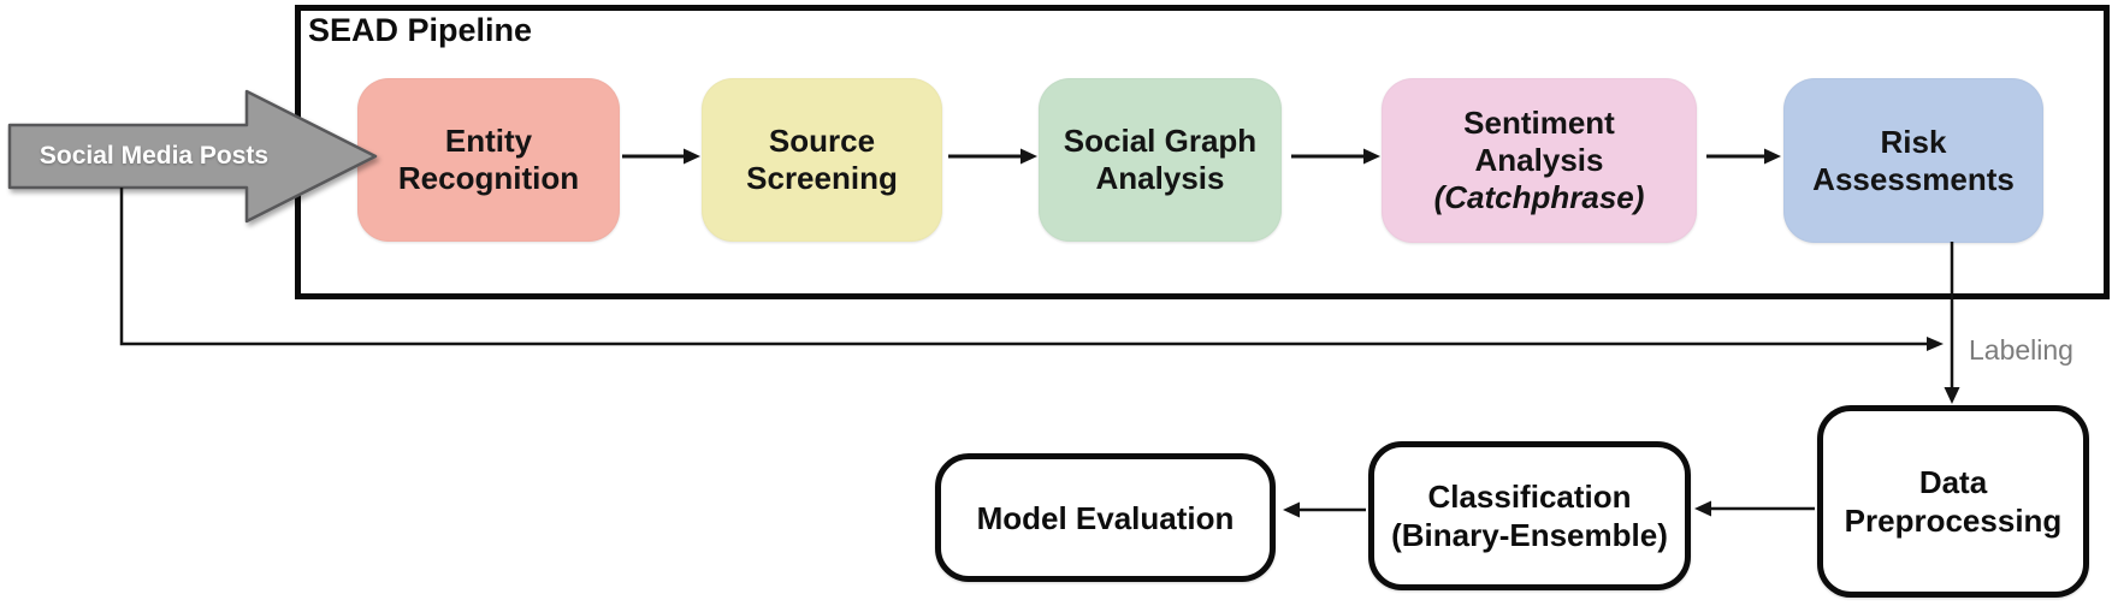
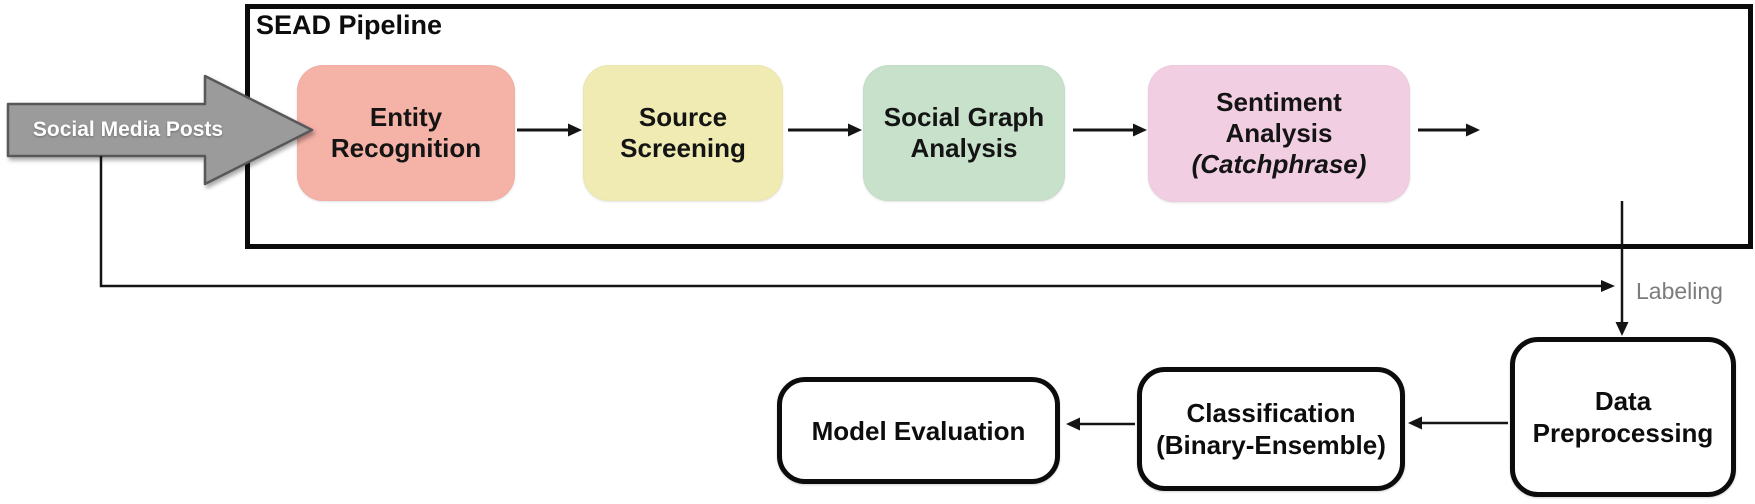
  SEAD Pipeline
  Entity
  Recognition
  Source
  Screening
  Social Graph
  Analysis
  Sentiment
  Analysis
  (Catchphrase)
- Risk
- Assessments
  Data
  Preprocessing
  Classification
  (Binary-Ensemble)
  Model Evaluation
  Labeling
  Social Media Posts
